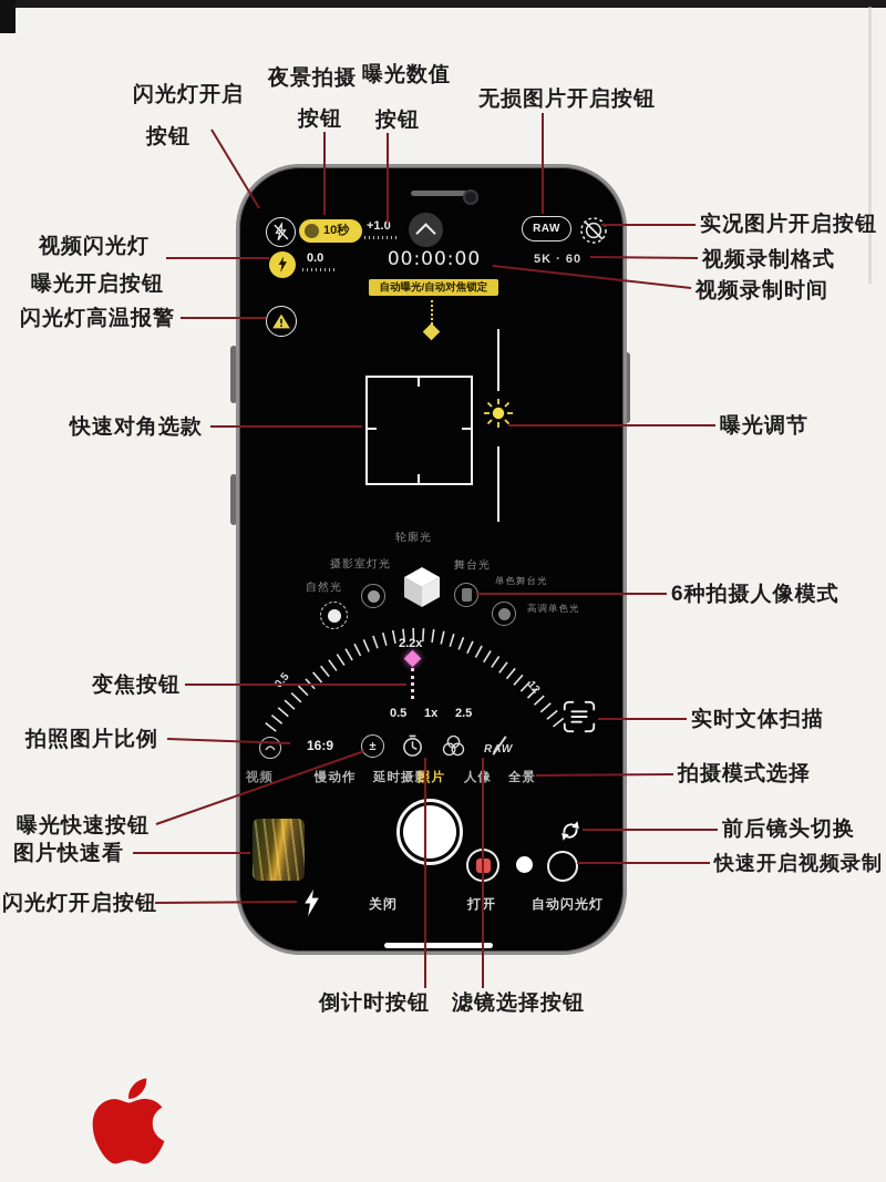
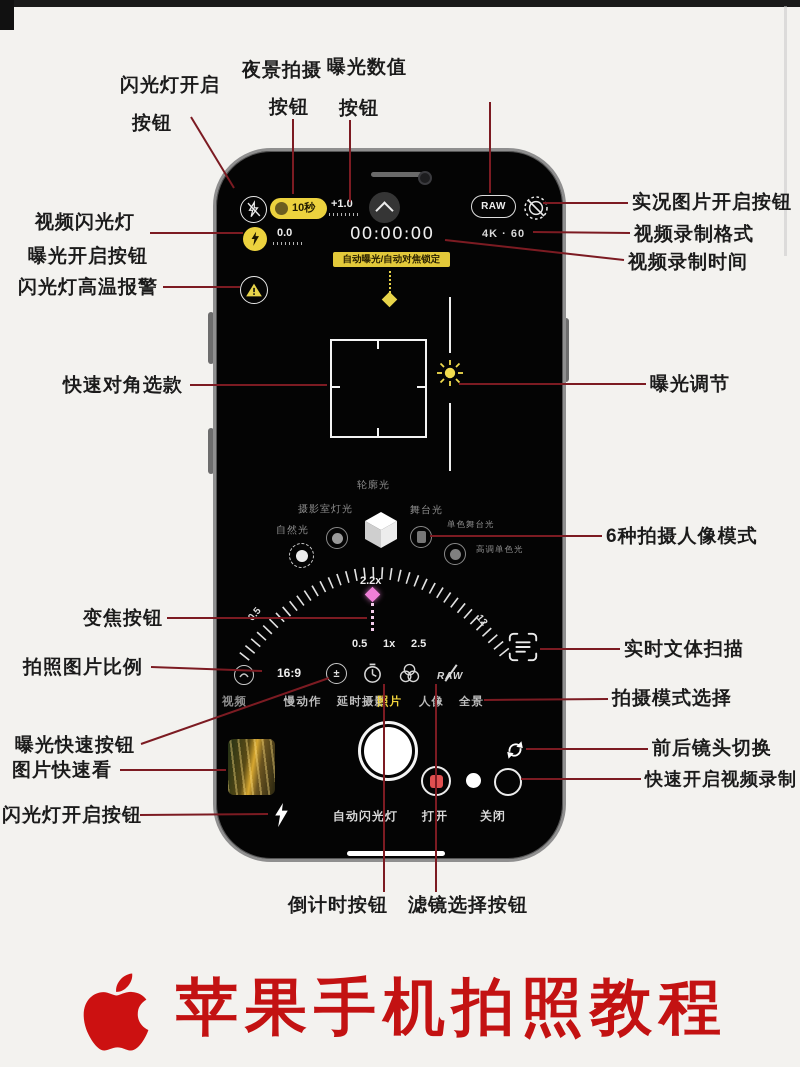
  10秒
  +1.0
  RAW
  0.0
  00:00:00
- 5K · 60
+ 4K · 60
  自动曝光/自动对焦锁定
  轮廓光
  摄影室灯光
  自然光
  舞台光
  单色舞台光
  高调单色光
  2.2x
  0.5
  1x
  2.5
  16:9
  ±
  视频
  慢动作
  延时摄影
  人像
  全景
- 关闭
+ 自动闪光灯
  打开
- 自动闪光灯
+ 关闭
  闪光灯开启
  按钮
  夜景拍摄
  按钮
  曝光数值
  按钮
- 无损图片开启按钮
  实况图片开启按钮
  视频录制格式
  视频录制时间
  曝光调节
  6种拍摄人像模式
  实时文体扫描
  拍摄模式选择
  前后镜头切换
  快速开启视频录制
  视频闪光灯
  曝光开启按钮
  闪光灯高温报警
  快速对角选款
  变焦按钮
  拍照图片比例
  曝光快速按钮
  图片快速看
  闪光灯开启按钮
  倒计时按钮
  滤镜选择按钮
+ 苹果手机拍照教程
